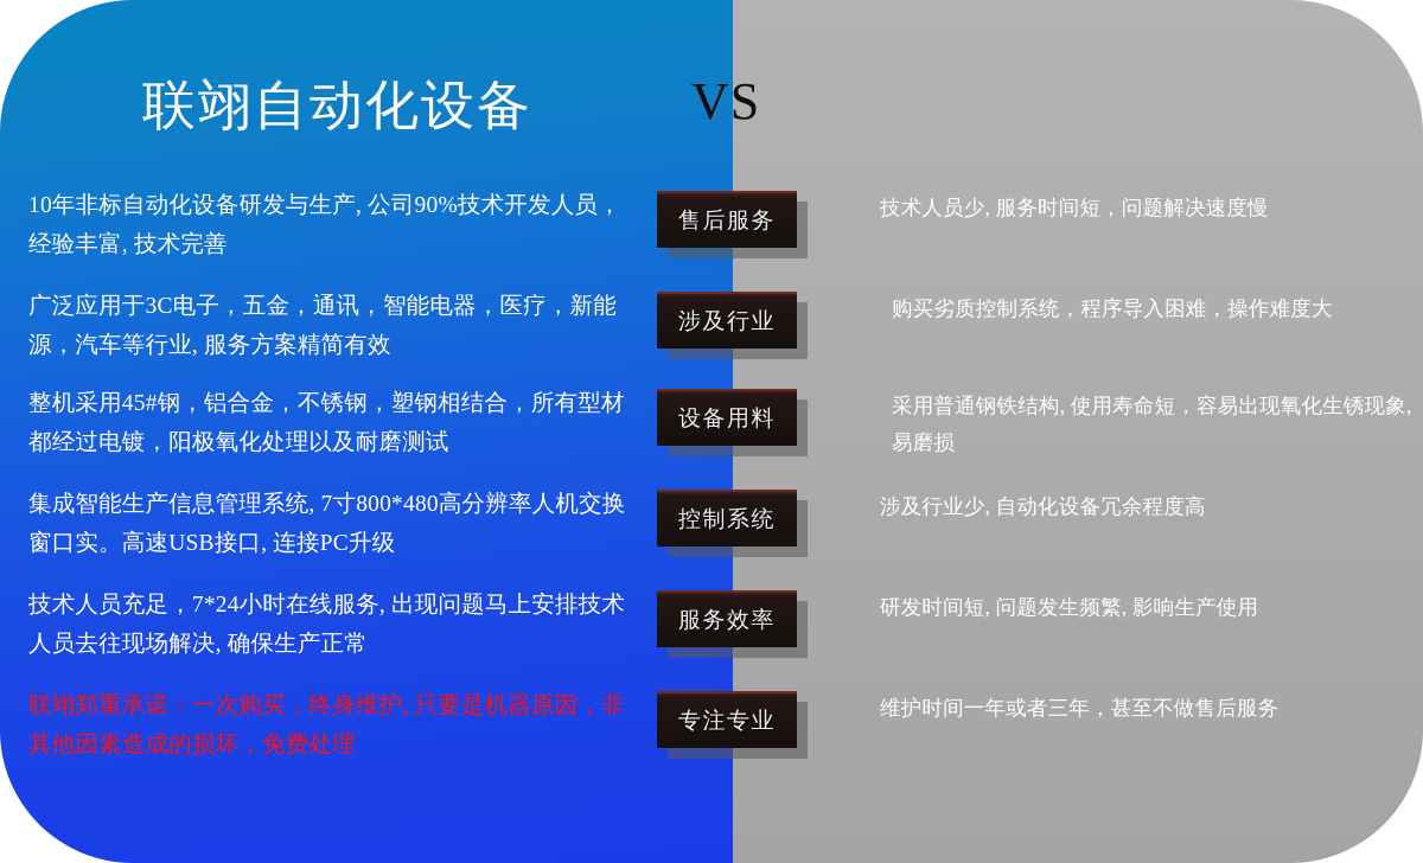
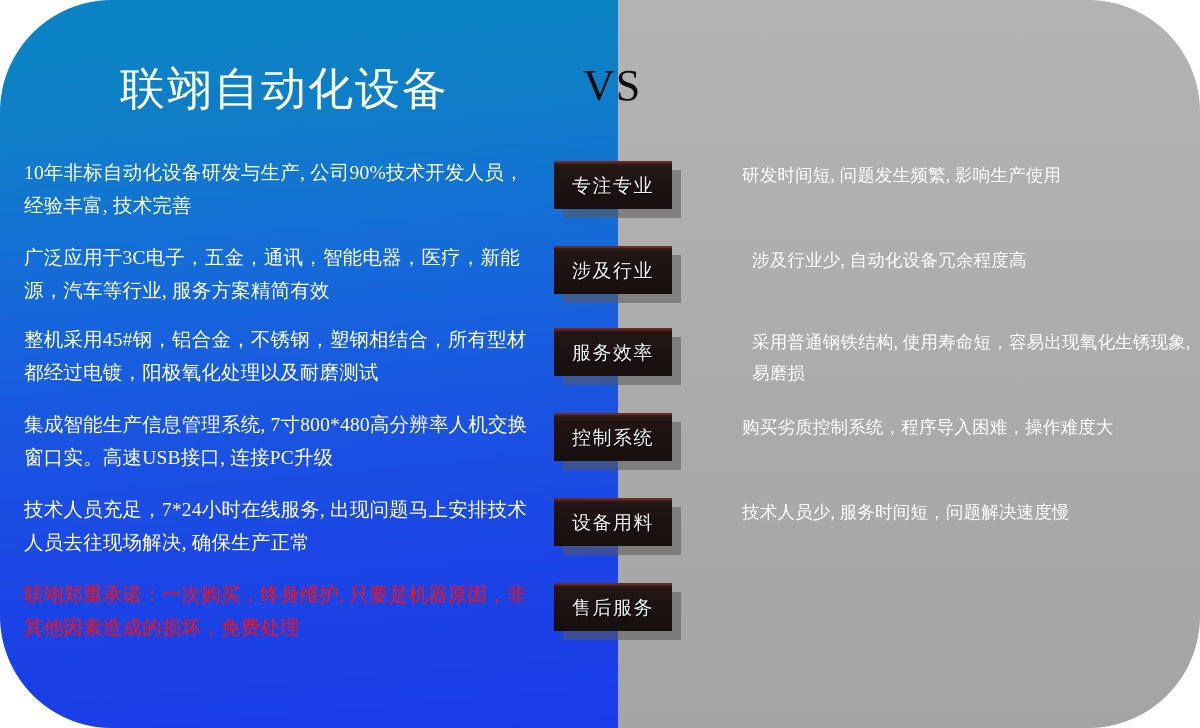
  联翊自动化设备
  VS
  10年非标自动化设备研发与生产, 公司90%技术开发人员，经验丰富, 技术完善
- 售后服务
+ 专注专业
- 技术人员少, 服务时间短，问题解决速度慢
+ 研发时间短, 问题发生频繁, 影响生产使用
  广泛应用于3C电子，五金，通讯，智能电器，医疗，新能源，汽车等行业, 服务方案精简有效
  涉及行业
- 购买劣质控制系统，程序导入困难，操作难度大
+ 涉及行业少, 自动化设备冗余程度高
  整机采用45#钢，铝合金，不锈钢，塑钢相结合，所有型材都经过电镀，阳极氧化处理以及耐磨测试
- 设备用料
+ 服务效率
  采用普通钢铁结构, 使用寿命短，容易出现氧化生锈现象, 易磨损
  集成智能生产信息管理系统, 7寸800*480高分辨率人机交换窗口实。高速USB接口, 连接PC升级
  控制系统
- 涉及行业少, 自动化设备冗余程度高
+ 购买劣质控制系统，程序导入困难，操作难度大
  技术人员充足，7*24小时在线服务, 出现问题马上安排技术人员去往现场解决, 确保生产正常
- 服务效率
+ 设备用料
- 研发时间短, 问题发生频繁, 影响生产使用
+ 技术人员少, 服务时间短，问题解决速度慢
  联翊郑重承诺：一次购买，终身维护, 只要是机器原因，非其他因素造成的损坏，免费处理
- 专注专业
+ 售后服务
- 维护时间一年或者三年，甚至不做售后服务
